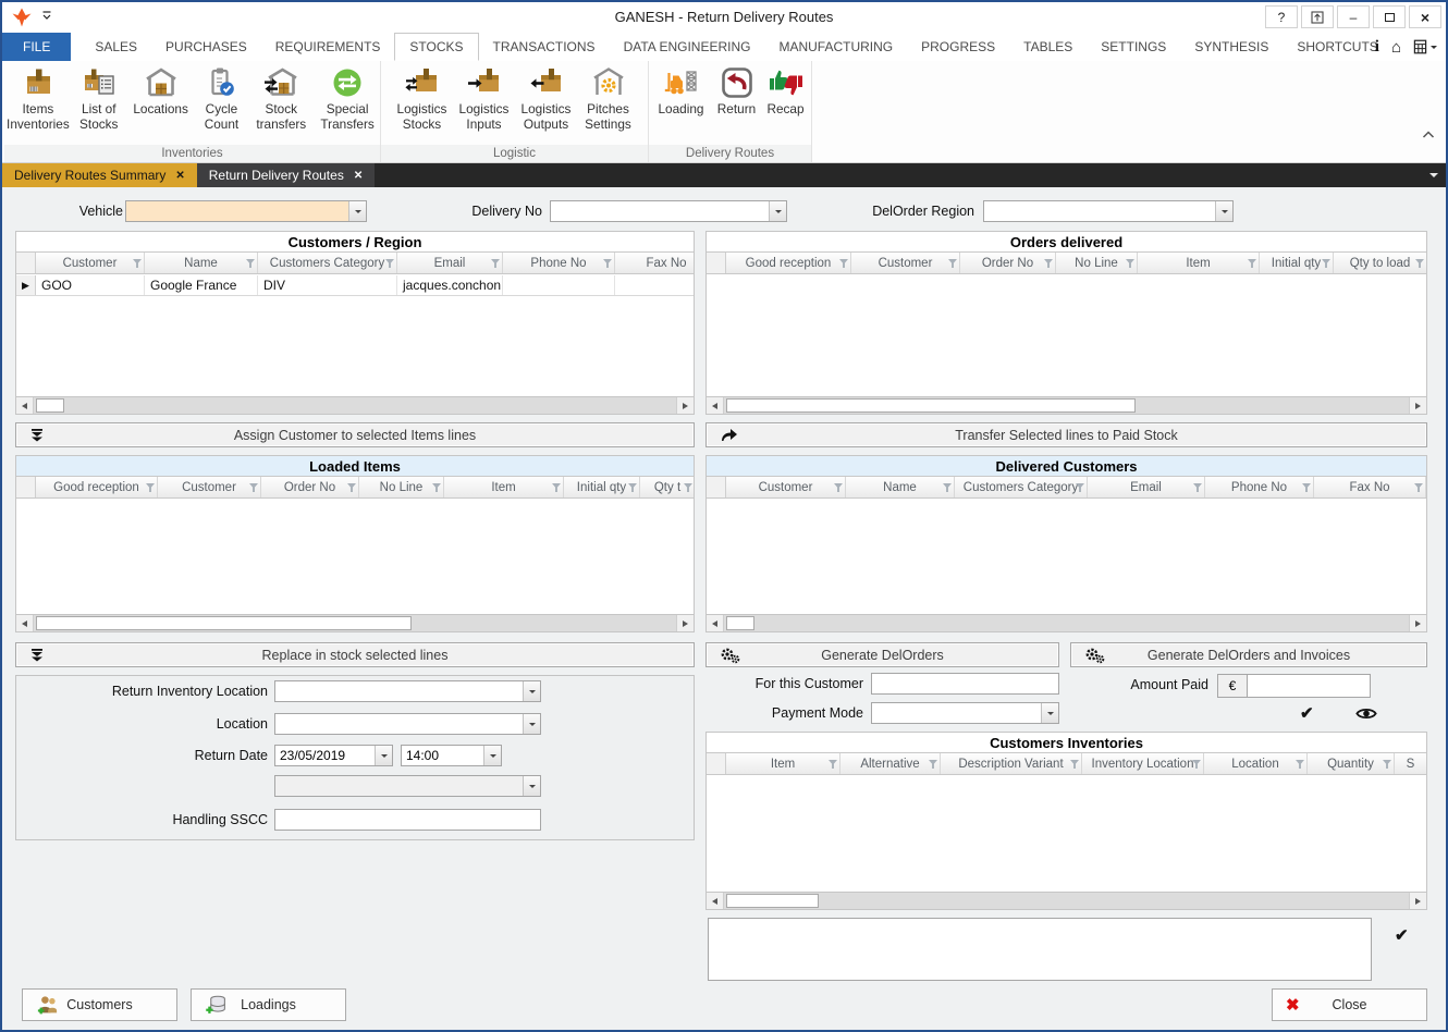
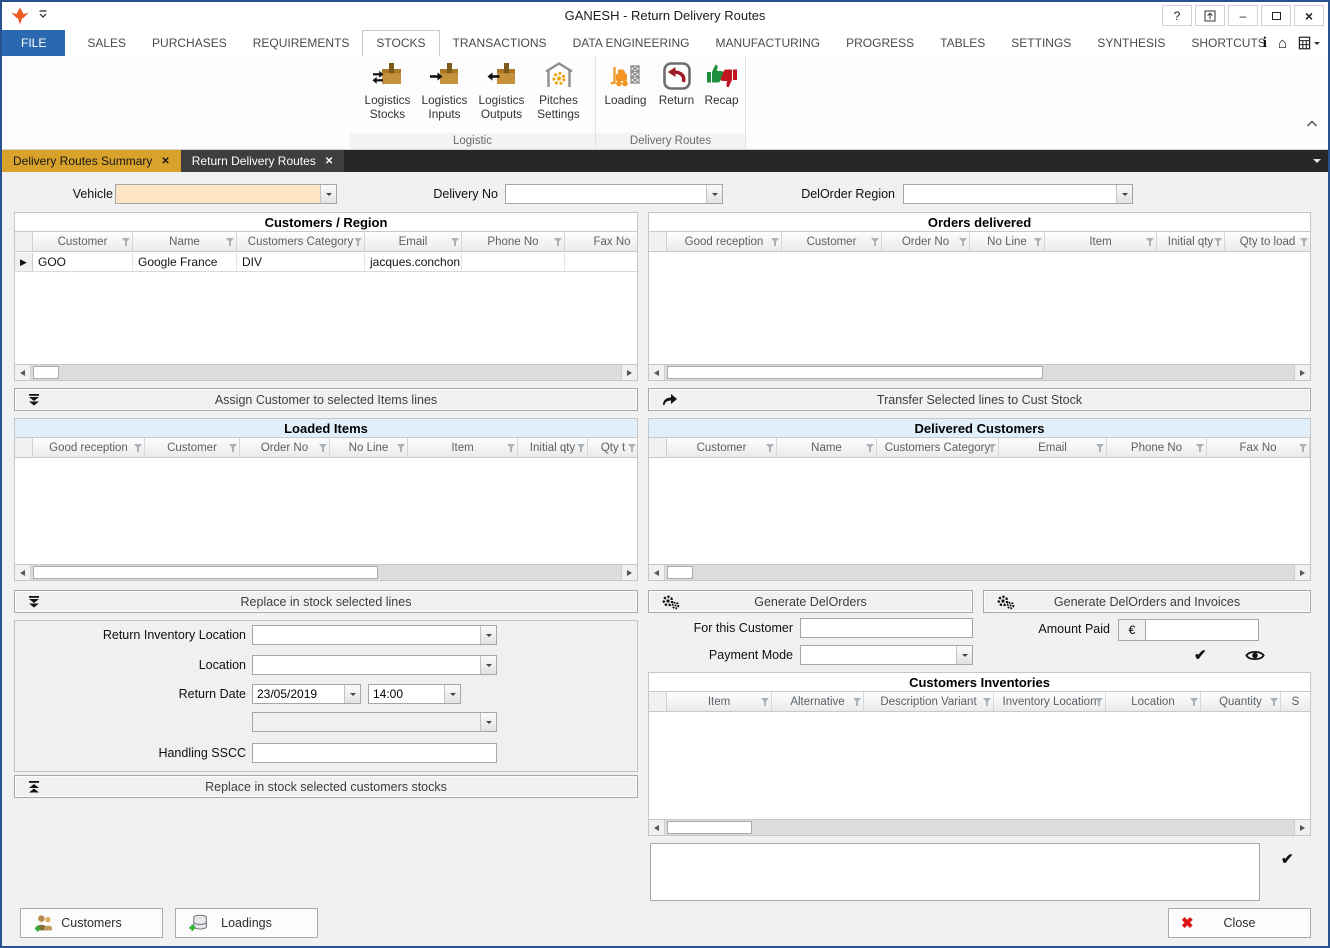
  GANESH - Return Delivery Routes
  ?
  –
  ×
  FILE
  SALES
  PURCHASES
  REQUIREMENTS
  STOCKS
  TRANSACTIONS
  DATA ENGINEERING
  MANUFACTURING
  PROGRESS
  TABLES
  SETTINGS
  SYNTHESIS
  SHORTCUTS
  i
  ⌂
- Items Inventories
- List of Stocks
- Locations
- Cycle Count
- Stock transfers
- Special Transfers
- Inventories
  Logistics Stocks
  Logistics Inputs
  Logistics Outputs
  Pitches Settings
  Logistic
  Loading
  Return
  Recap
  Delivery Routes
  Delivery Routes Summary
  ✕
  Return Delivery Routes
  ✕
  Vehicle
  Delivery No
  DelOrder Region
  Customers / Region
  Customer
  Name
  Customers Category
  Email
  Phone No
  Fax No
  ▶
  GOO
  Google France
  DIV
  jacques.conchon
  Orders delivered
  Good reception
  Customer
  Order No
  No Line
  Item
  Initial qty
  Qty to load
  Assign Customer to selected Items lines
- Transfer Selected lines to Paid Stock
+ Transfer Selected lines to Cust Stock
  Loaded Items
  Good reception
  Customer
  Order No
  No Line
  Item
  Initial qty
  Qty t
  Delivered Customers
  Customer
  Name
  Customers Category
  Email
  Phone No
  Fax No
  Replace in stock selected lines
  Generate DelOrders
  Generate DelOrders and Invoices
  Return Inventory Location
  Location
  Return Date
  23/05/2019
  14:00
  Handling SSCC
+ Replace in stock selected customers stocks
  For this Customer
  Amount Paid
  €
  Payment Mode
  ✔
  Customers Inventories
  Item
  Alternative
  Description Variant
  Inventory Location
  Location
  Quantity
  S
  ✔
  Customers
  Loadings
  ✖
  Close
